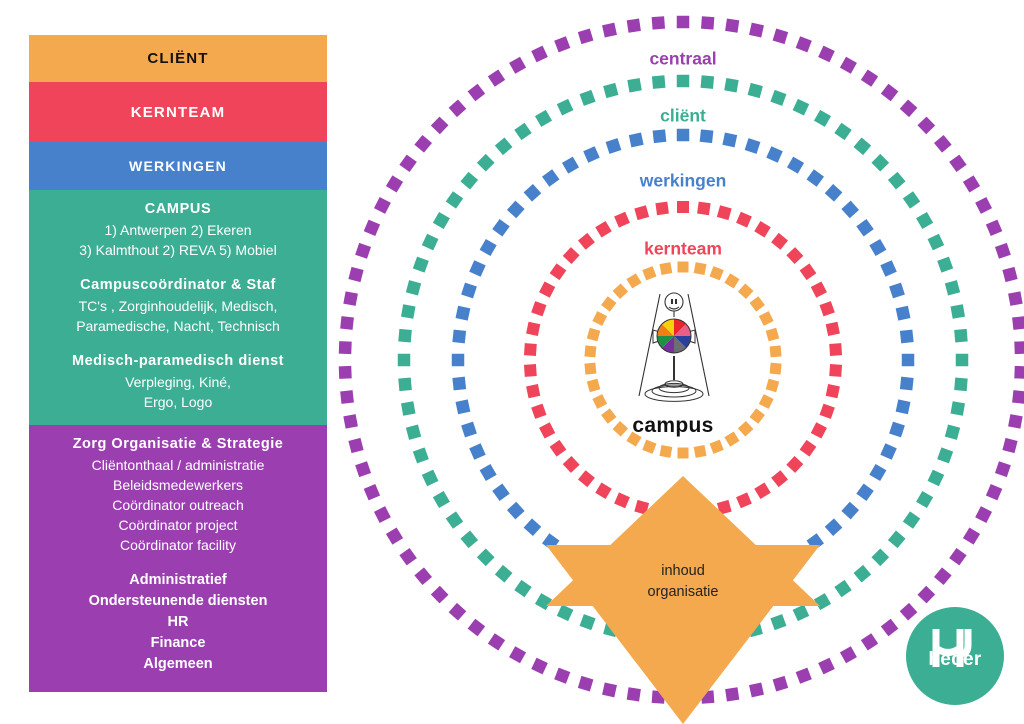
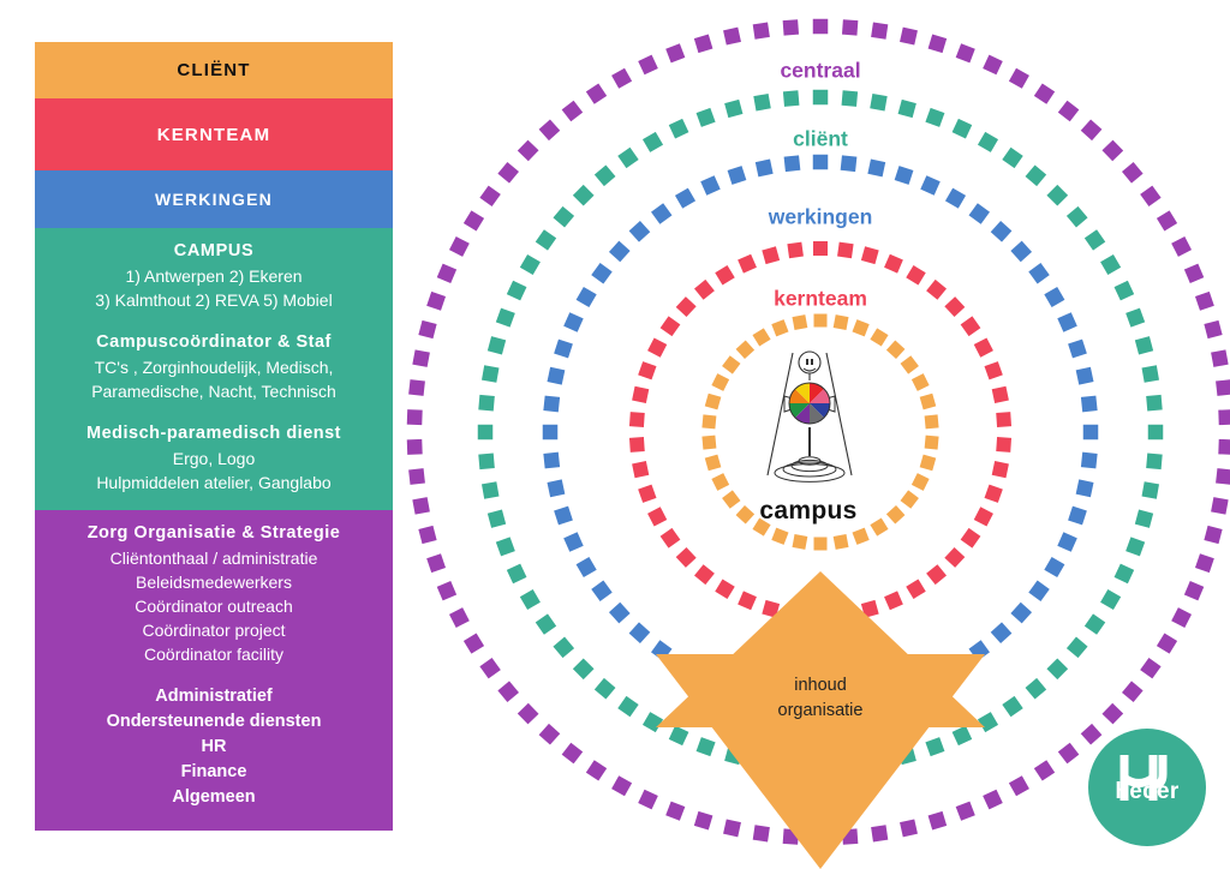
  CLIËNT
  KERNTEAM
  WERKINGEN
  CAMPUS
  1) Antwerpen 2) Ekeren
  3) Kalmthout 2) REVA 5) Mobiel
  Campuscoördinator & Staf
  TC's , Zorginhoudelijk, Medisch,
  Paramedische, Nacht, Technisch
  Medisch-paramedisch dienst
- Verpleging, Kiné,
  Ergo, Logo
+ Hulpmiddelen atelier, Ganglabo
  Zorg Organisatie & Strategie
  Cliëntonthaal / administratie
  Beleidsmedewerkers
  Coördinator outreach
  Coördinator project
  Coördinator facility
  Administratief
  Ondersteunende diensten
  HR
  Finance
  Algemeen
  centraal
  cliënt
  werkingen
  kernteam
  inhoud
  organisatie
  campus
  heder
